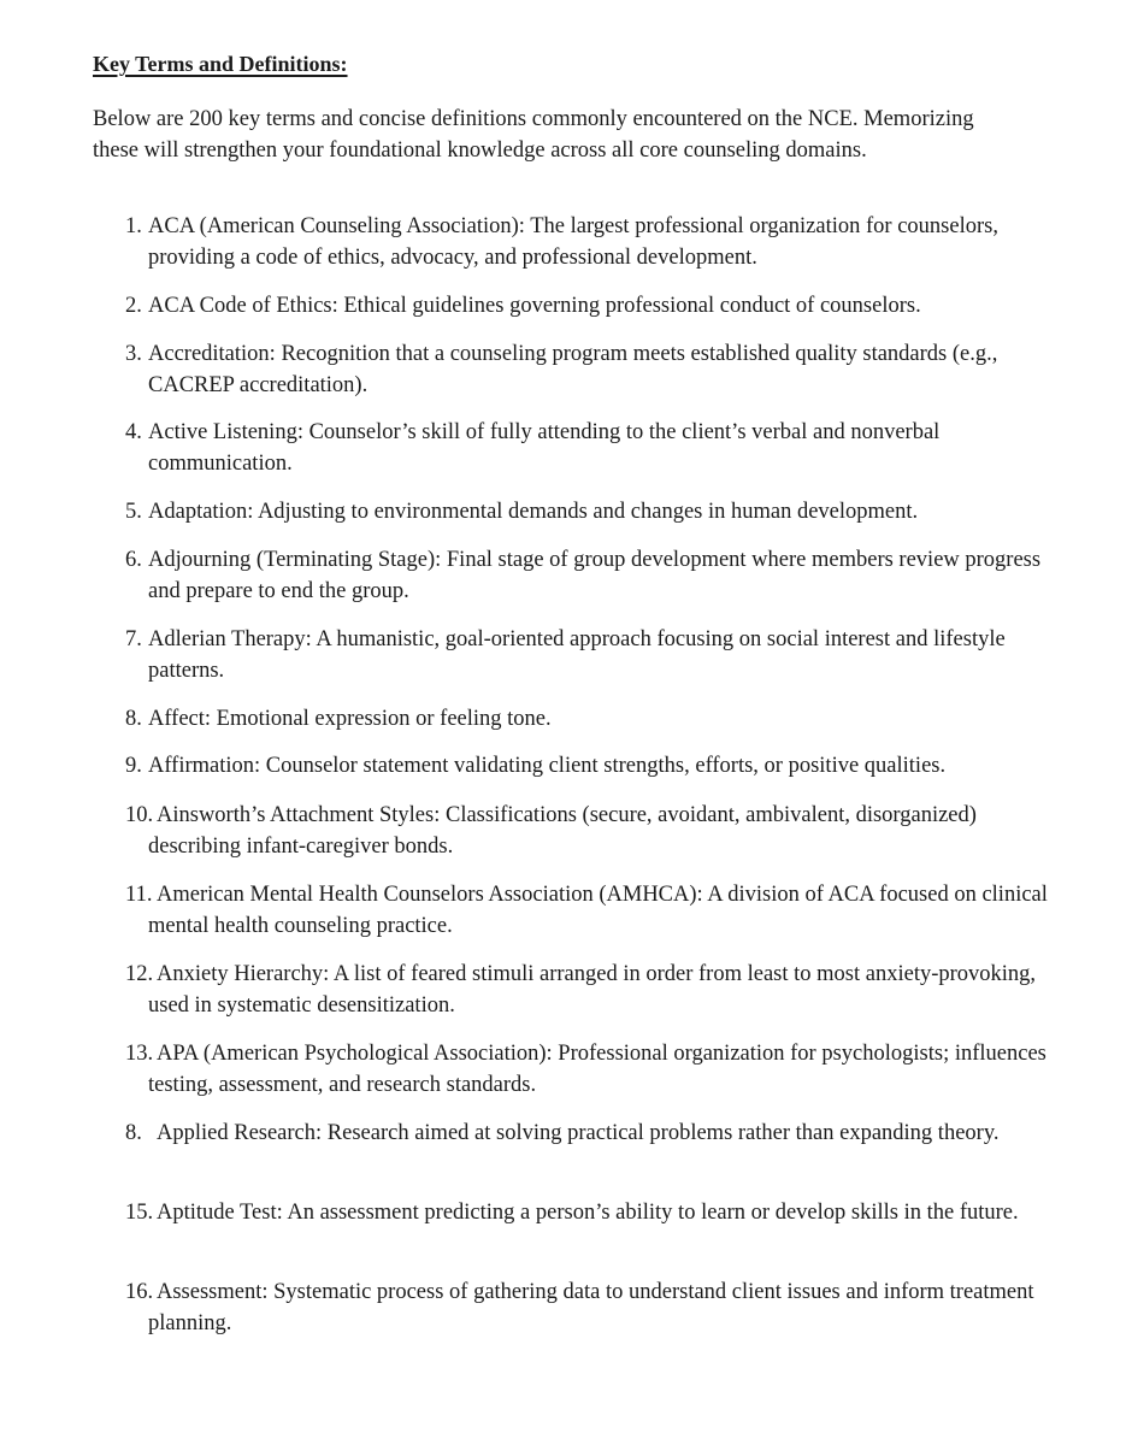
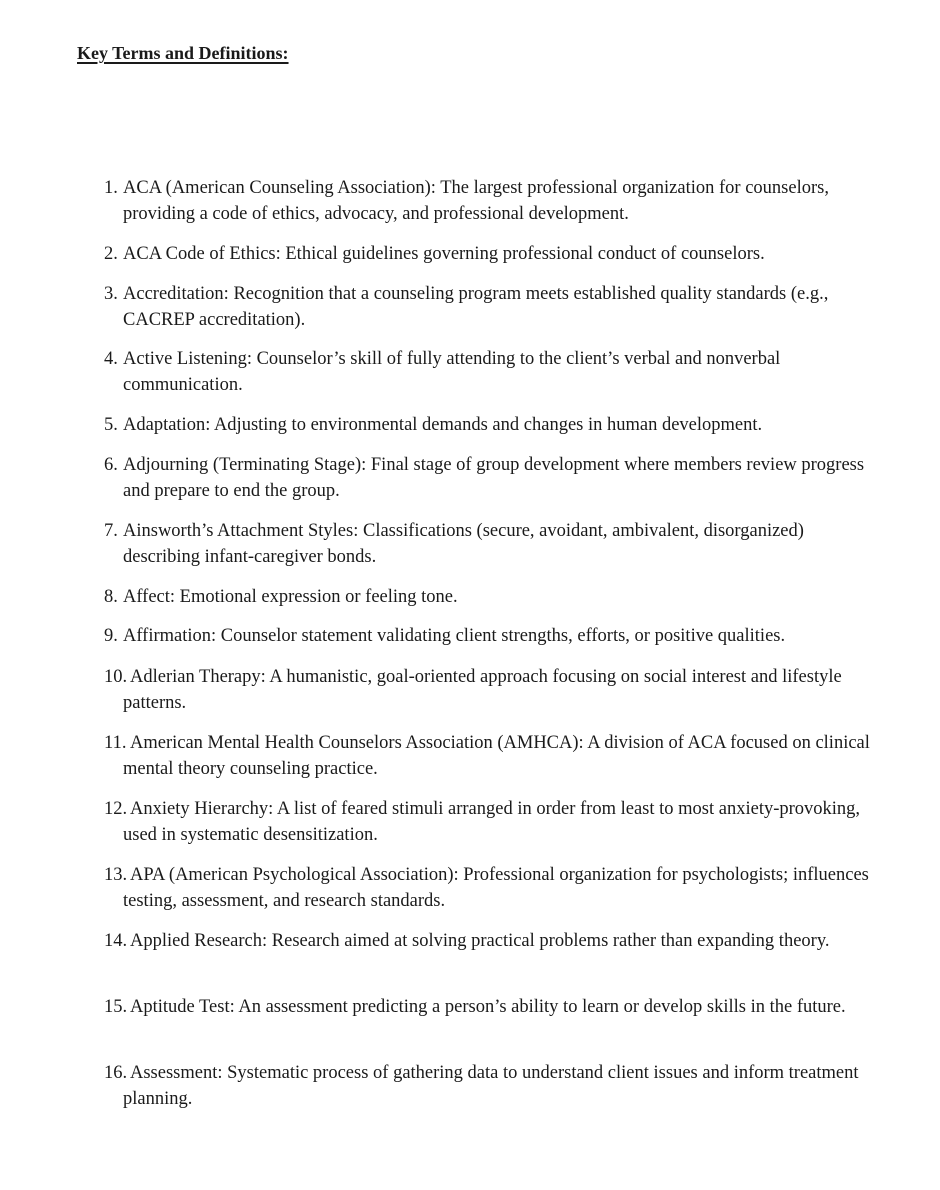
  Key Terms and Definitions:
- Below are 200 key terms and concise definitions commonly encountered on the NCE. Memorizing these will strengthen your foundational knowledge across all core counseling domains.
  1. ACA (American Counseling Association): The largest professional organization for counselors, providing a code of ethics, advocacy, and professional development.
  2. ACA Code of Ethics: Ethical guidelines governing professional conduct of counselors.
  3. Accreditation: Recognition that a counseling program meets established quality standards (e.g., CACREP accreditation).
  4. Active Listening: Counselor’s skill of fully attending to the client’s verbal and nonverbal communication.
  5. Adaptation: Adjusting to environmental demands and changes in human development.
  6. Adjourning (Terminating Stage): Final stage of group development where members review progress and prepare to end the group.
- 7. Adlerian Therapy: A humanistic, goal-oriented approach focusing on social interest and lifestyle patterns.
+ 7. Ainsworth’s Attachment Styles: Classifications (secure, avoidant, ambivalent, disorganized) describing infant-caregiver bonds.
  8. Affect: Emotional expression or feeling tone.
  9. Affirmation: Counselor statement validating client strengths, efforts, or positive qualities.
- 10. Ainsworth’s Attachment Styles: Classifications (secure, avoidant, ambivalent, disorganized) describing infant-caregiver bonds.
+ 10. Adlerian Therapy: A humanistic, goal-oriented approach focusing on social interest and lifestyle patterns.
- 11. American Mental Health Counselors Association (AMHCA): A division of ACA focused on clinical mental health counseling practice.
+ 11. American Mental Health Counselors Association (AMHCA): A division of ACA focused on clinical mental theory counseling practice.
  12. Anxiety Hierarchy: A list of feared stimuli arranged in order from least to most anxiety-provoking, used in systematic desensitization.
  13. APA (American Psychological Association): Professional organization for psychologists; influences testing, assessment, and research standards.
- 8. Applied Research: Research aimed at solving practical problems rather than expanding theory.
+ 14. Applied Research: Research aimed at solving practical problems rather than expanding theory.
  15. Aptitude Test: An assessment predicting a person’s ability to learn or develop skills in the future.
  16. Assessment: Systematic process of gathering data to understand client issues and inform treatment planning.
